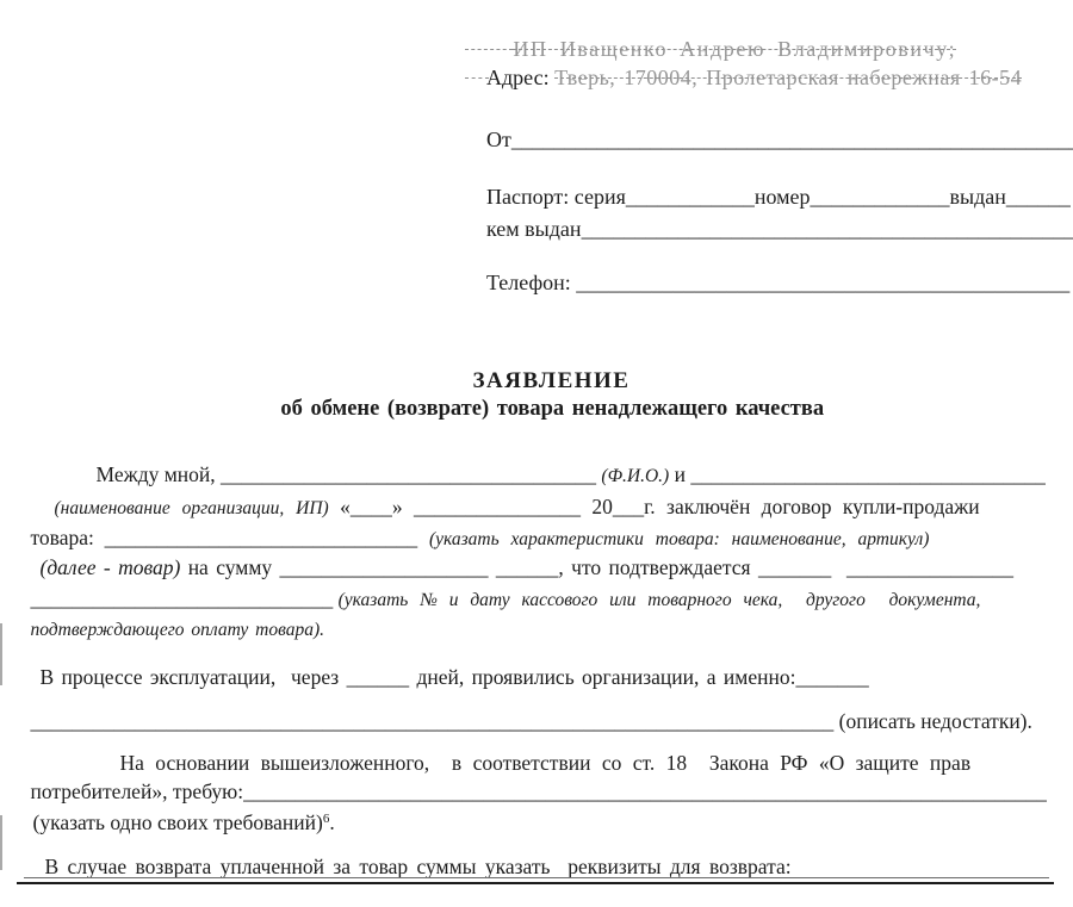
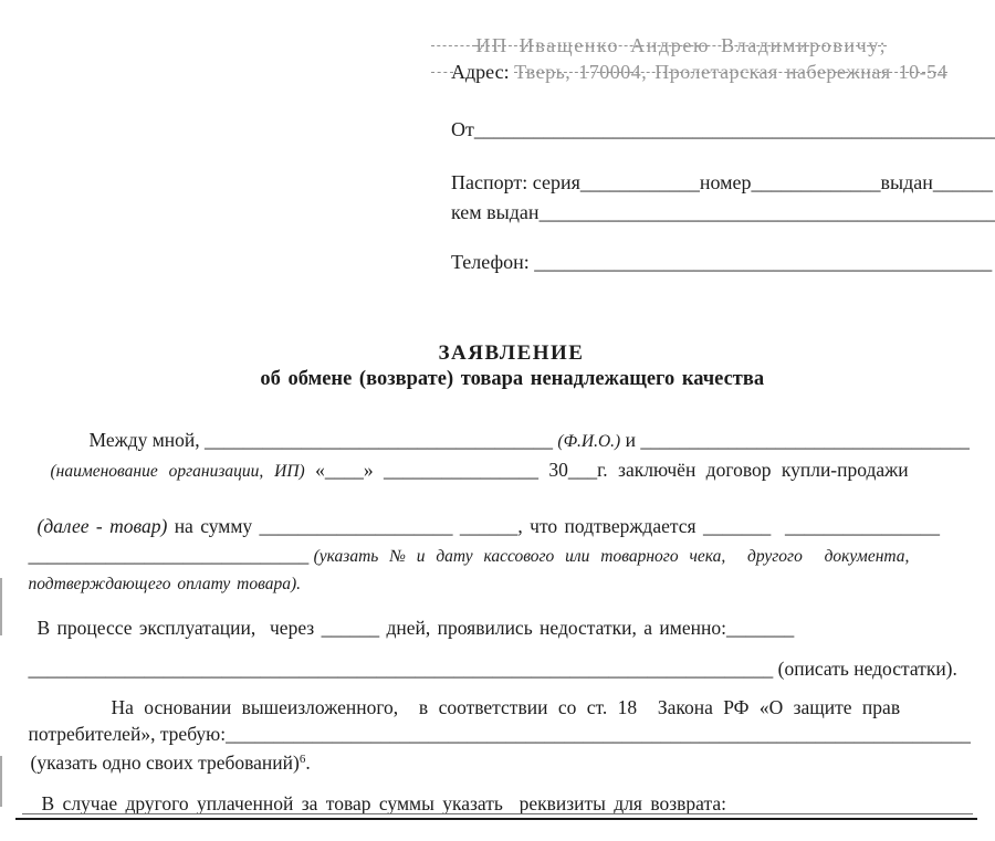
  ИП Иващенко Андрею Владимировичу;
- Адрес: Тверь, 170004, Пролетарская набережная 16-54
+ Адрес: Тверь, 170004, Пролетарская набережная 10-54
  От____________________________________________________
  Паспорт: серия____________номер_____________выдан______
  кем выдан______________________________________________
  Телефон: ______________________________________________
  ЗАЯВЛЕНИЕ
  об обмене (возврате) товара ненадлежащего качества
  Между мной, ____________________________________ (Ф.И.О.) и __________________________________
- (наименование организации, ИП) «____» ________________ 20___г. заключён договор купли-продажи
+ (наименование организации, ИП) «____» ________________ 30___г. заключён договор купли-продажи
- товара: ______________________________ (указать характеристики товара: наименование, артикул)
  (далее - товар) на сумму ____________________ ______, что подтверждается _______ ________________
  _____________________________ (указать № и дату кассового или товарного чека, другого документа,
  подтверждающего оплату товара).
- В процессе эксплуатации, через ______ дней, проявились организации, а именно:_______
+ В процессе эксплуатации, через ______ дней, проявились недостатки, а именно:_______
  _____________________________________________________________________________ (описать недостатки).
  На основании вышеизложенного, в соответствии со ст. 18 Закона РФ «О защите прав
  потребителей», требую:_____________________________________________________________________________
  (указать одно своих требований)6.
- В случае возврата уплаченной за товар суммы указать реквизиты для возврата:
+ В случае другого уплаченной за товар суммы указать реквизиты для возврата:
